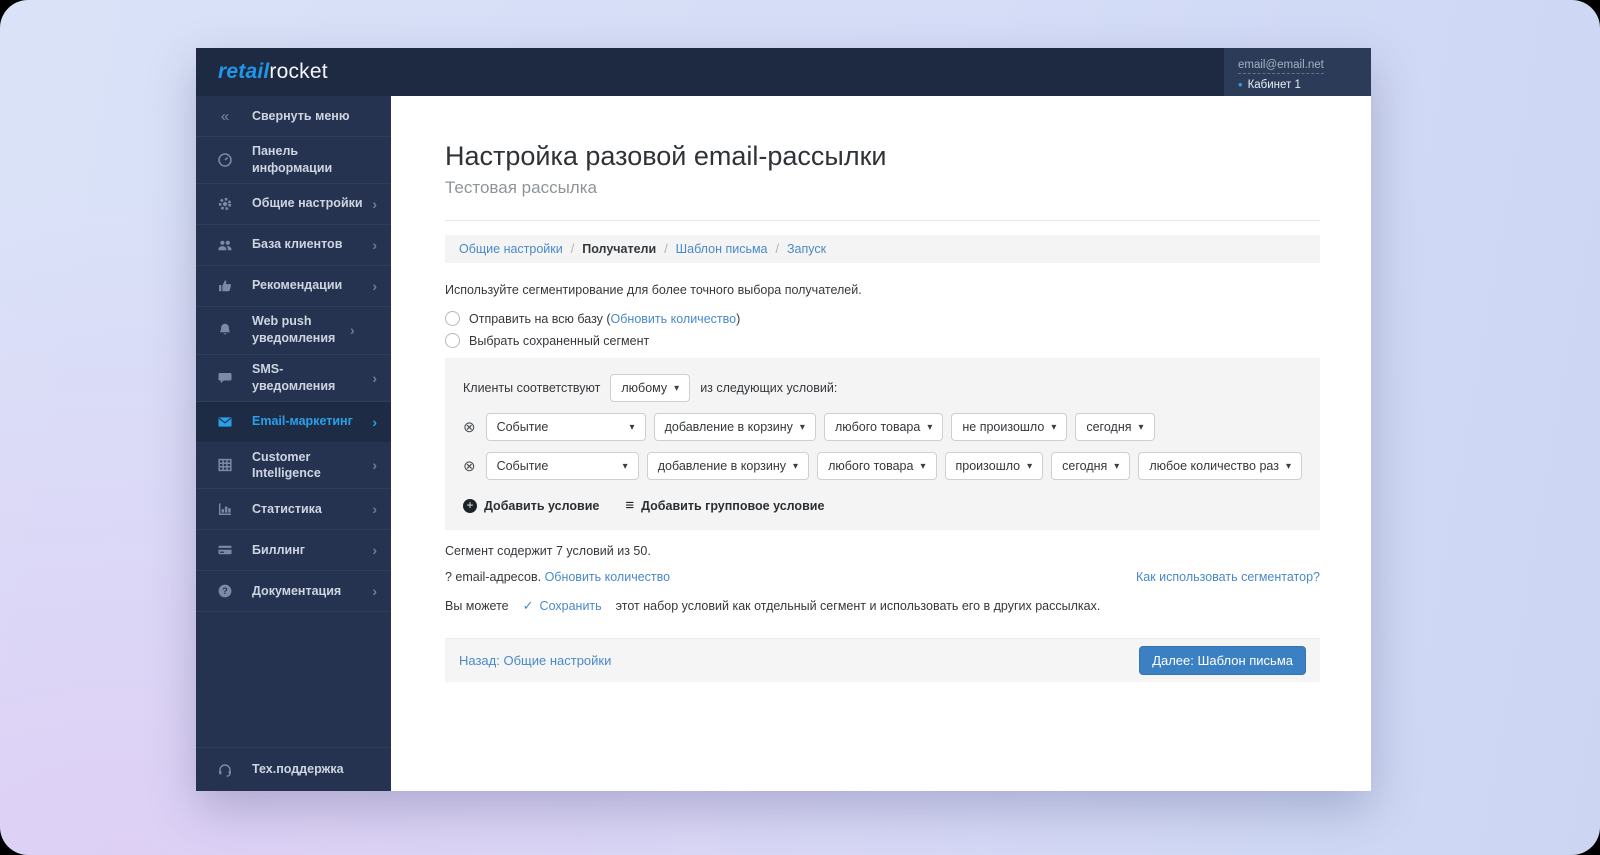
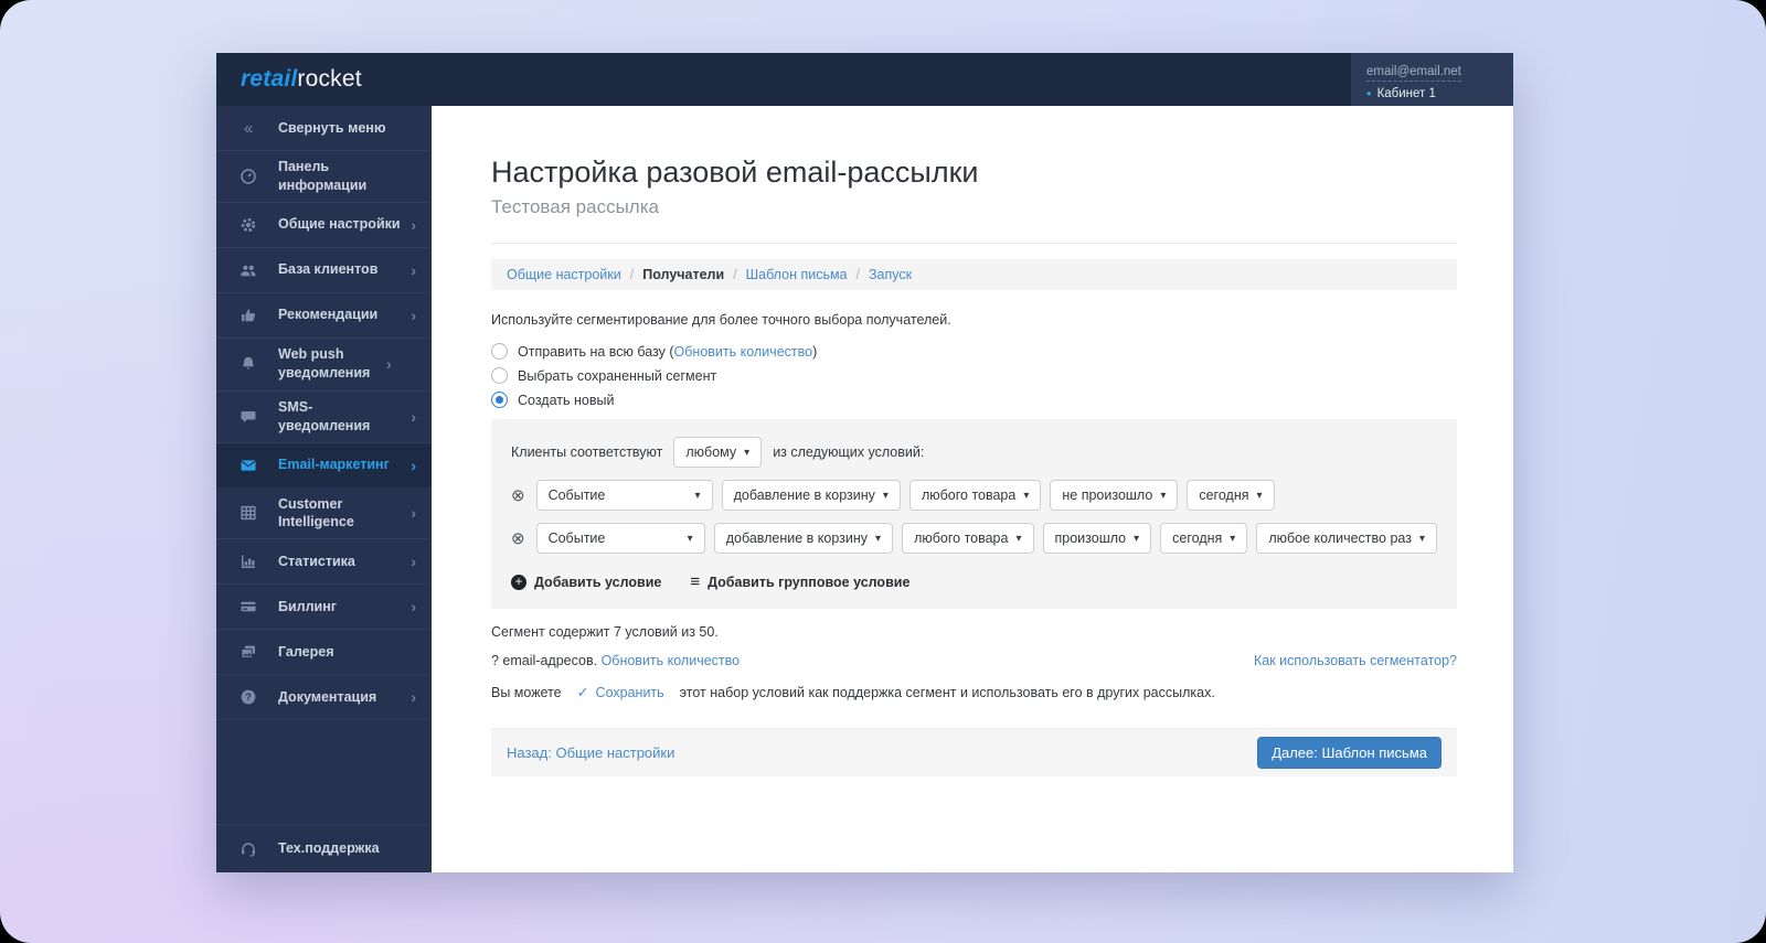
  retailrocket
  email@email.net
  •
  Кабинет 1
  «
  Свернуть меню
  Панель информации
  Общие настройки
  ›
  База клиентов
  ›
  Рекомендации
  ›
  Web push уведомления
  ›
  SMS-уведомления
  ›
  Email-маркетинг
  ›
  Customer Intelligence
  ›
  Статистика
  ›
  Биллинг
  ›
+ Галерея
  ?
  Документация
  ›
  Тех.поддержка
  Настройка разовой email-рассылки
  Тестовая рассылка
  Общие настройки
  /
  Получатели
  /
  Шаблон письма
  /
  Запуск
  Используйте сегментирование для более точного выбора получателей.
  Отправить на всю базу (Обновить количество)
  Выбрать сохраненный сегмент
+ Создать новый
  Клиенты соответствуют
  любому
  ▾
  из следующих условий:
  ⊗
  Событие
  ▾
  добавление в корзину
  ▾
  любого товара
  ▾
  не произошло
  ▾
  сегодня
  ▾
  ⊗
  Событие
  ▾
  добавление в корзину
  ▾
  любого товара
  ▾
  произошло
  ▾
  сегодня
  ▾
  любое количество раз
  ▾
  +
  Добавить условие
  ≡
  Добавить групповое условие
  Сегмент содержит 7 условий из 50.
  ? email-адресов. Обновить количество
  Как использовать сегментатор?
  Вы можете
  ✓
  Сохранить
- этот набор условий как отдельный сегмент и использовать его в других рассылках.
+ этот набор условий как поддержка сегмент и использовать его в других рассылках.
  Назад: Общие настройки
  Далее: Шаблон письма
